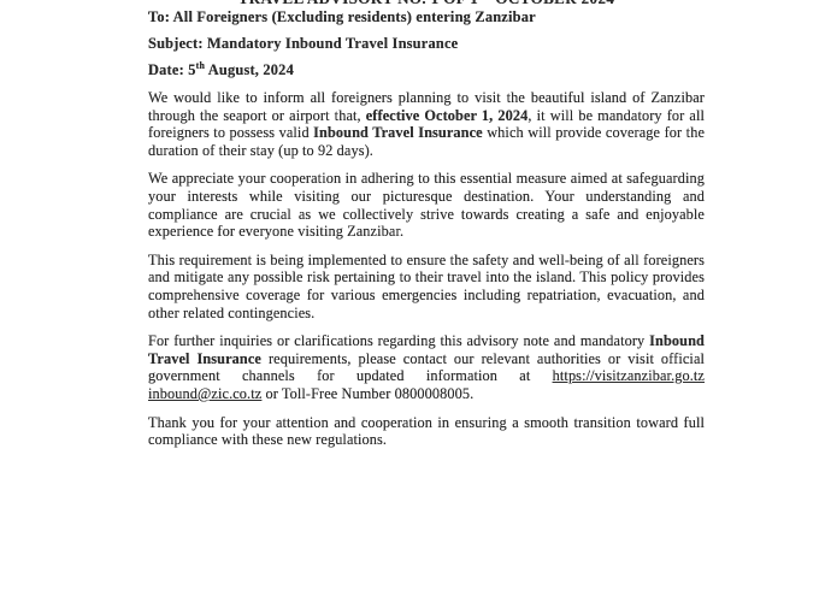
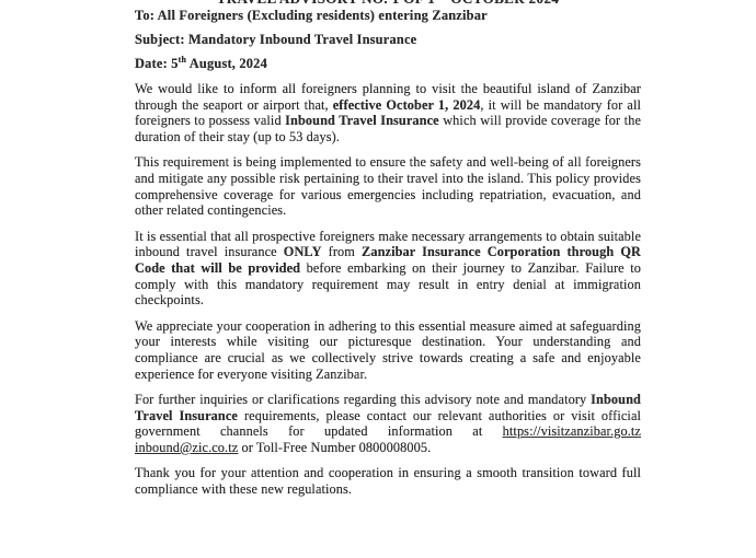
  To: All Foreigners (Excluding residents) entering Zanzibar
  Subject: Mandatory Inbound Travel Insurance
  Date: 5th August, 2024
- We would like to inform all foreigners planning to visit the beautiful island of Zanzibar through the seaport or airport that, effective October 1, 2024, it will be mandatory for all foreigners to possess valid Inbound Travel Insurance which will provide coverage for the duration of their stay (up to 92 days).
+ We would like to inform all foreigners planning to visit the beautiful island of Zanzibar through the seaport or airport that, effective October 1, 2024, it will be mandatory for all foreigners to possess valid Inbound Travel Insurance which will provide coverage for the duration of their stay (up to 53 days).
- We appreciate your cooperation in adhering to this essential measure aimed at safeguarding your interests while visiting our picturesque destination. Your understanding and compliance are crucial as we collectively strive towards creating a safe and enjoyable experience for everyone visiting Zanzibar.
+ This requirement is being implemented to ensure the safety and well-being of all foreigners and mitigate any possible risk pertaining to their travel into the island. This policy provides comprehensive coverage for various emergencies including repatriation, evacuation, and other related contingencies.
+ It is essential that all prospective foreigners make necessary arrangements to obtain suitable inbound travel insurance ONLY from Zanzibar Insurance Corporation through QR Code that will be provided before embarking on their journey to Zanzibar. Failure to comply with this mandatory requirement may result in entry denial at immigration checkpoints.
- This requirement is being implemented to ensure the safety and well-being of all foreigners and mitigate any possible risk pertaining to their travel into the island. This policy provides comprehensive coverage for various emergencies including repatriation, evacuation, and other related contingencies.
+ We appreciate your cooperation in adhering to this essential measure aimed at safeguarding your interests while visiting our picturesque destination. Your understanding and compliance are crucial as we collectively strive towards creating a safe and enjoyable experience for everyone visiting Zanzibar.
  For further inquiries or clarifications regarding this advisory note and mandatory Inbound Travel Insurance requirements, please contact our relevant authorities or visit official government channels for updated information at https://visitzanzibar.go.tz inbound@zic.co.tz or Toll-Free Number 0800008005.
  Thank you for your attention and cooperation in ensuring a smooth transition toward full compliance with these new regulations.
